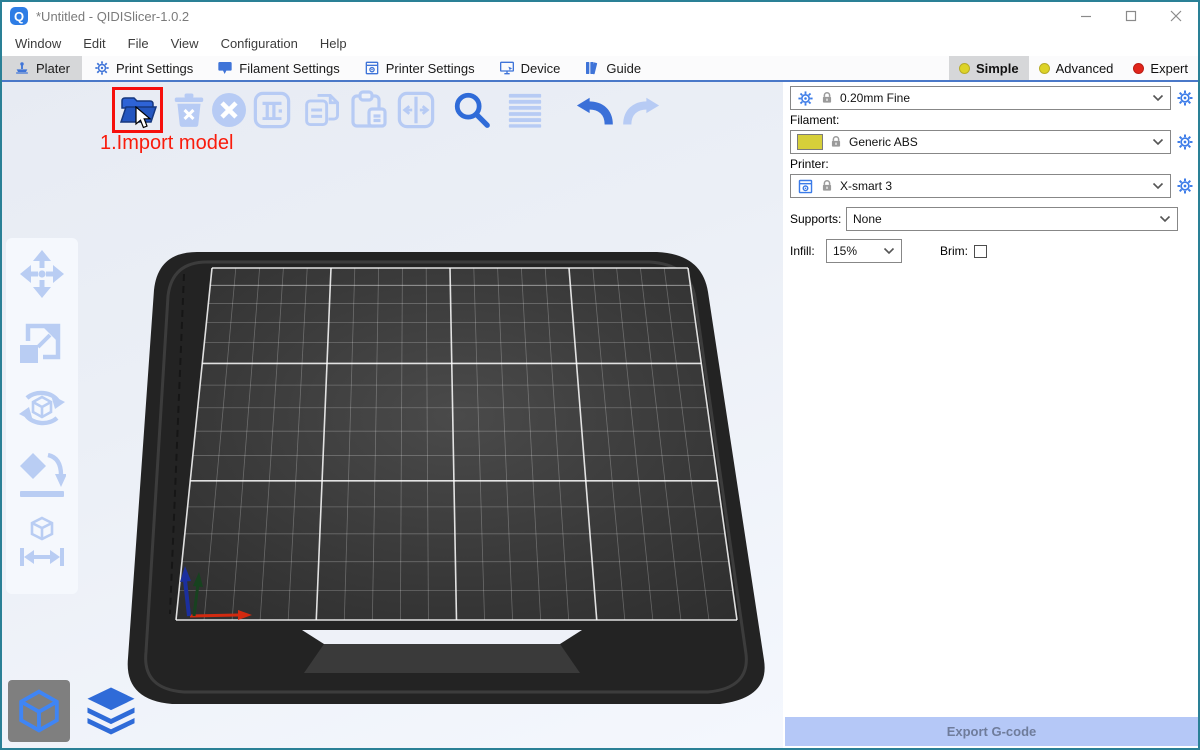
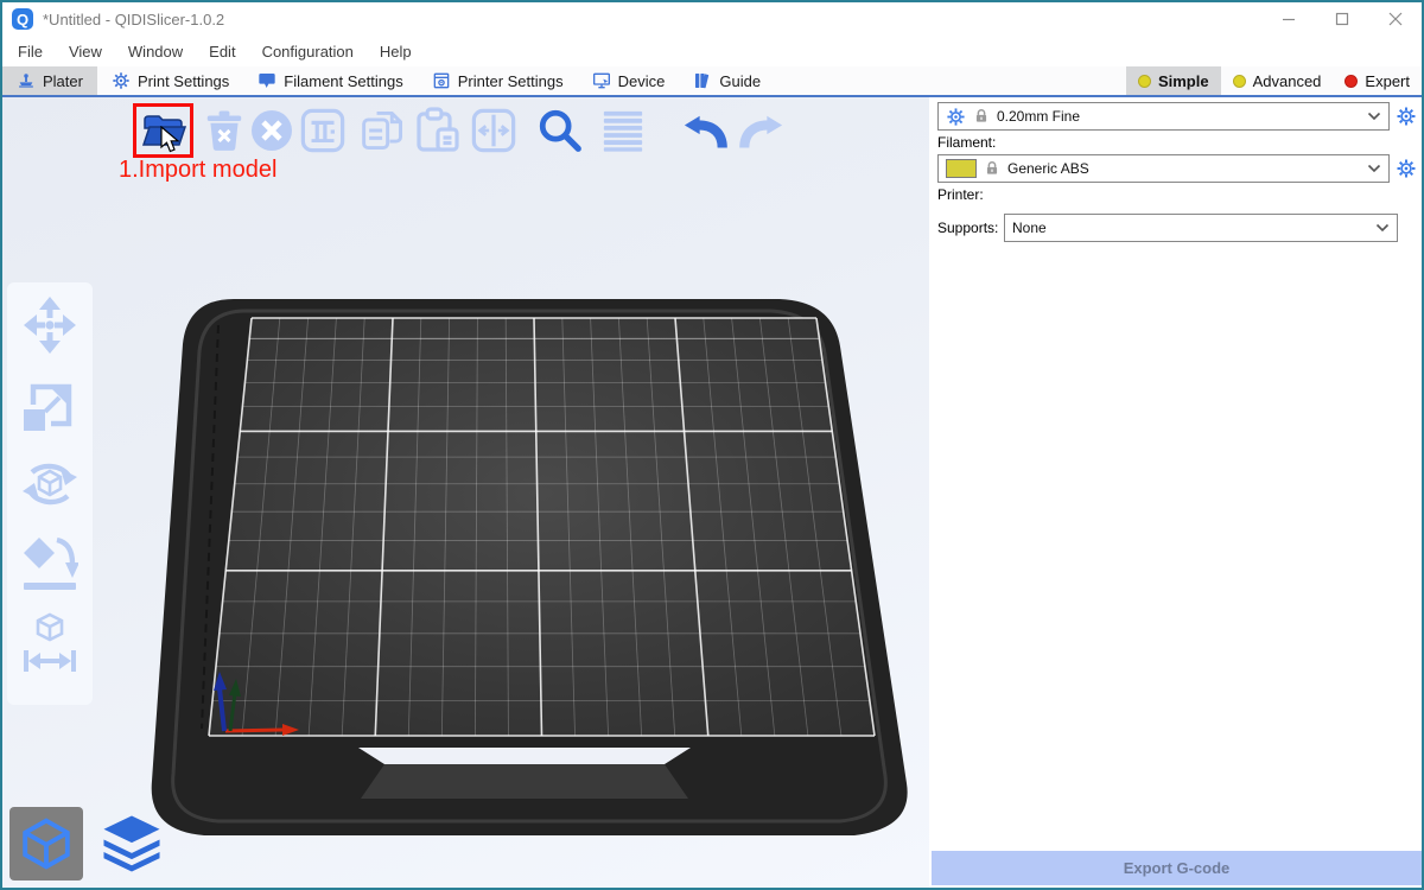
  Q
  *Untitled - QIDISlicer-1.0.2
- Window
+ File
- Edit
+ View
- File
+ Window
- View
+ Edit
  Configuration
  Help
  Plater
  Print Settings
  Filament Settings
  Printer Settings
  Device
  Guide
  Simple
  Advanced
  Expert
  1.Import model
  0.20mm Fine
  Filament:
  Generic ABS
  Printer:
- X-smart 3
  Supports:
  None
- Infill:
- 15%
- Brim:
  Export G-code
